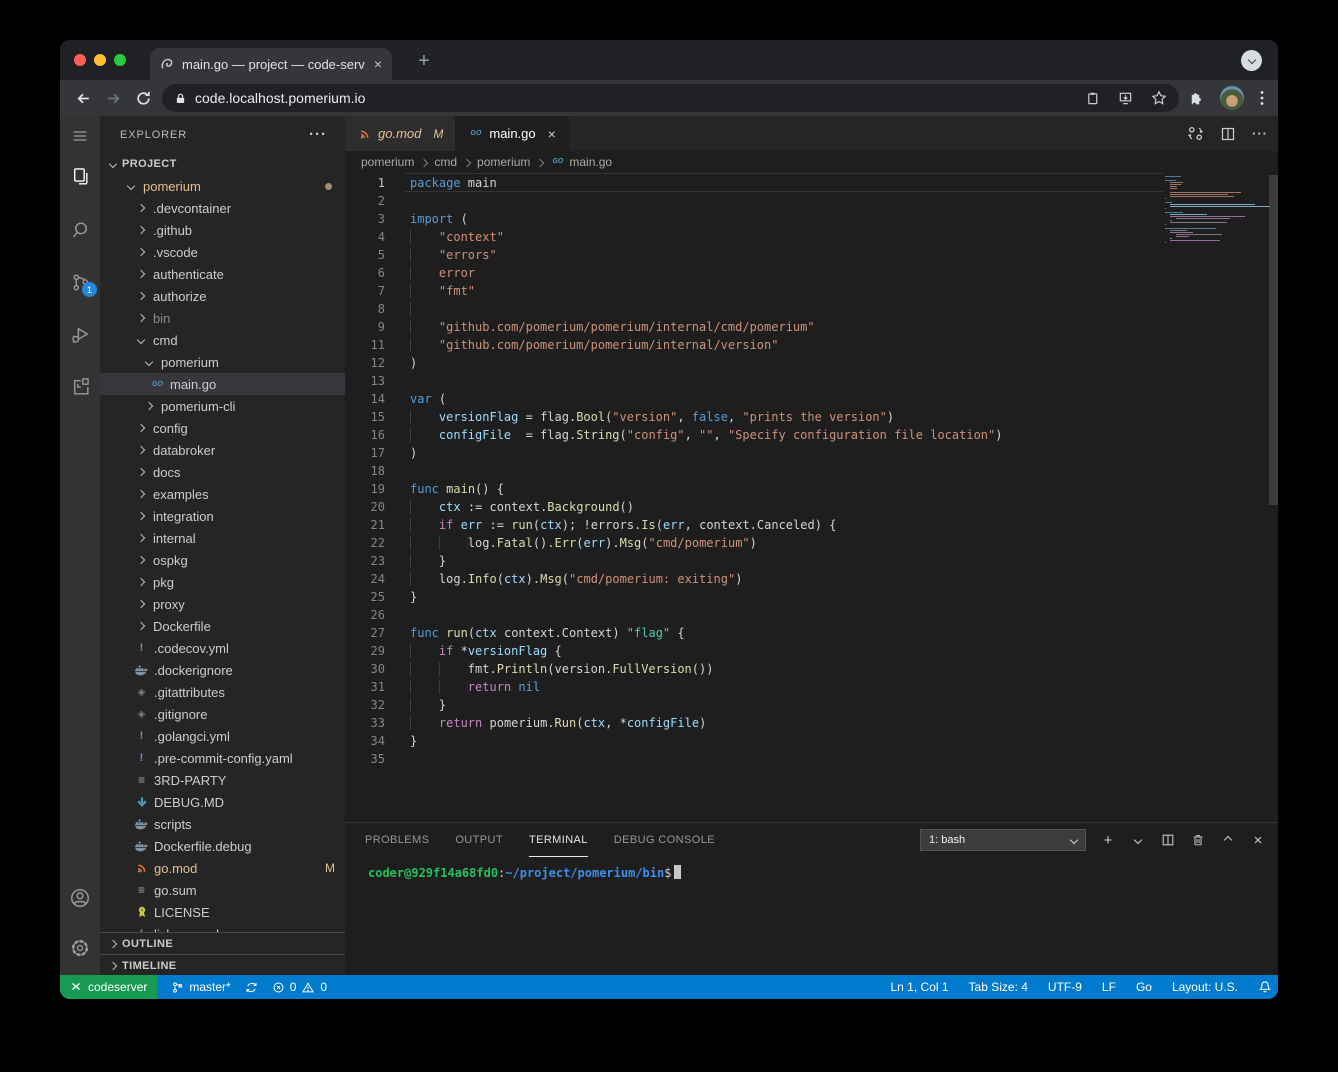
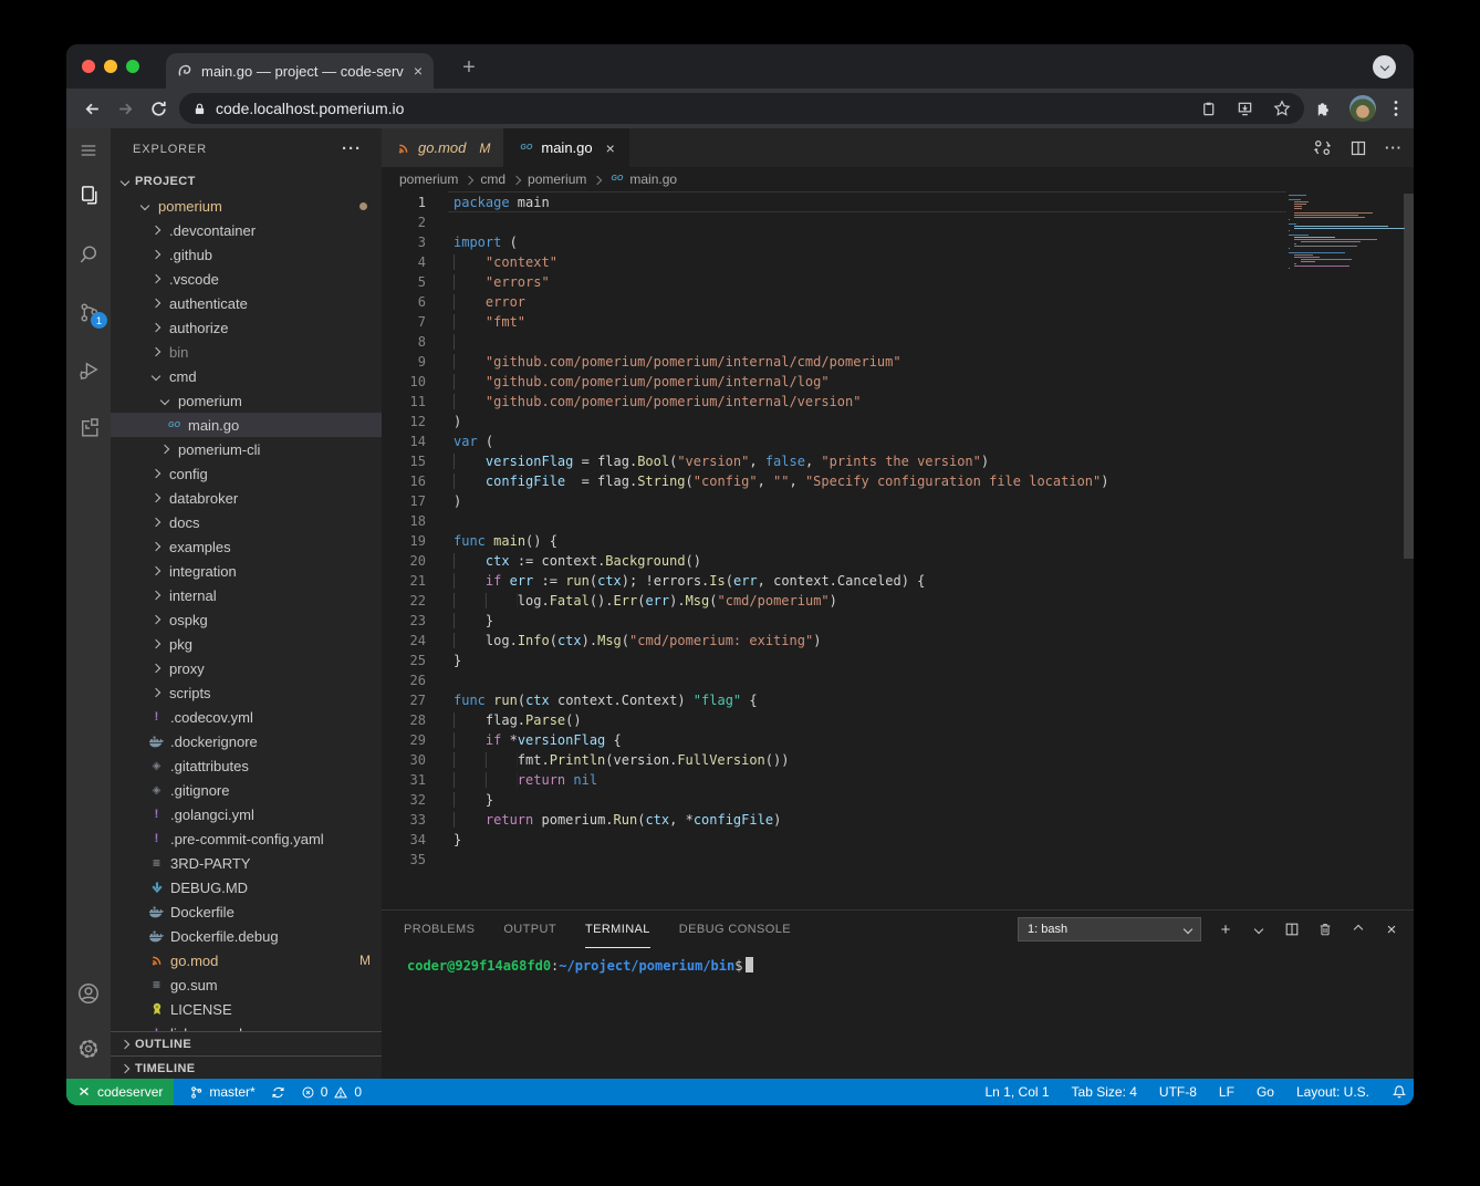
  main.go — project — code-serv
  ×
  +
  code.localhost.pomerium.io
  1
  EXPLORER
  ···
  PROJECT
  pomerium
  .devcontainer
  .github
  .vscode
  authenticate
  authorize
  bin
  cmd
  pomerium
  main.go
  pomerium-cli
  config
  databroker
  docs
  examples
  integration
  internal
  ospkg
  pkg
  proxy
- Dockerfile
+ scripts
  !
  .codecov.yml
  .dockerignore
  ◈
  .gitattributes
  ◈
  .gitignore
  !
  .golangci.yml
  !
  .pre-commit-config.yaml
  ≡
  3RD-PARTY
  DEBUG.MD
- scripts
+ Dockerfile
  Dockerfile.debug
  go.mod
  M
  ≡
  go.sum
  LICENSE
  OUTLINE
  TIMELINE
  go.mod
  M
  main.go
  ×
  ···
  pomerium
  cmd
  pomerium
  main.go
  1 package main
  2
  3 import (
  4 "context"
  5 "errors"
  6 error
  7 "fmt"
  8
  9 "github.com/pomerium/pomerium/internal/cmd/pomerium"
+ 10 "github.com/pomerium/pomerium/internal/log"
  11 "github.com/pomerium/pomerium/internal/version"
  12 )
- 13
  14 var (
  15 versionFlag = flag.Bool("version", false, "prints the version")
  16 configFile = flag.String("config", "", "Specify configuration file location")
  17 )
  18
  19 func main() {
  20 ctx := context.Background()
  21 if err := run(ctx); !errors.Is(err, context.Canceled) {
  22 log.Fatal().Err(err).Msg("cmd/pomerium")
  23 }
  24 log.Info(ctx).Msg("cmd/pomerium: exiting")
  25 }
  26
  27 func run(ctx context.Context) "flag" {
+ 28 flag.Parse()
  29 if *versionFlag {
  30 fmt.Println(version.FullVersion())
  31 return nil
  32 }
  33 return pomerium.Run(ctx, *configFile)
  34 }
  35
  PROBLEMS
  OUTPUT
  TERMINAL
  DEBUG CONSOLE
  1: bash
  +
  ×
  coder@929f14a68fd0:~/project/pomerium/bin$
  codeserver
  master*
  0
  0
  Ln 1, Col 1
  Tab Size: 4
- UTF-9
+ UTF-8
  LF
  Go
  Layout: U.S.
